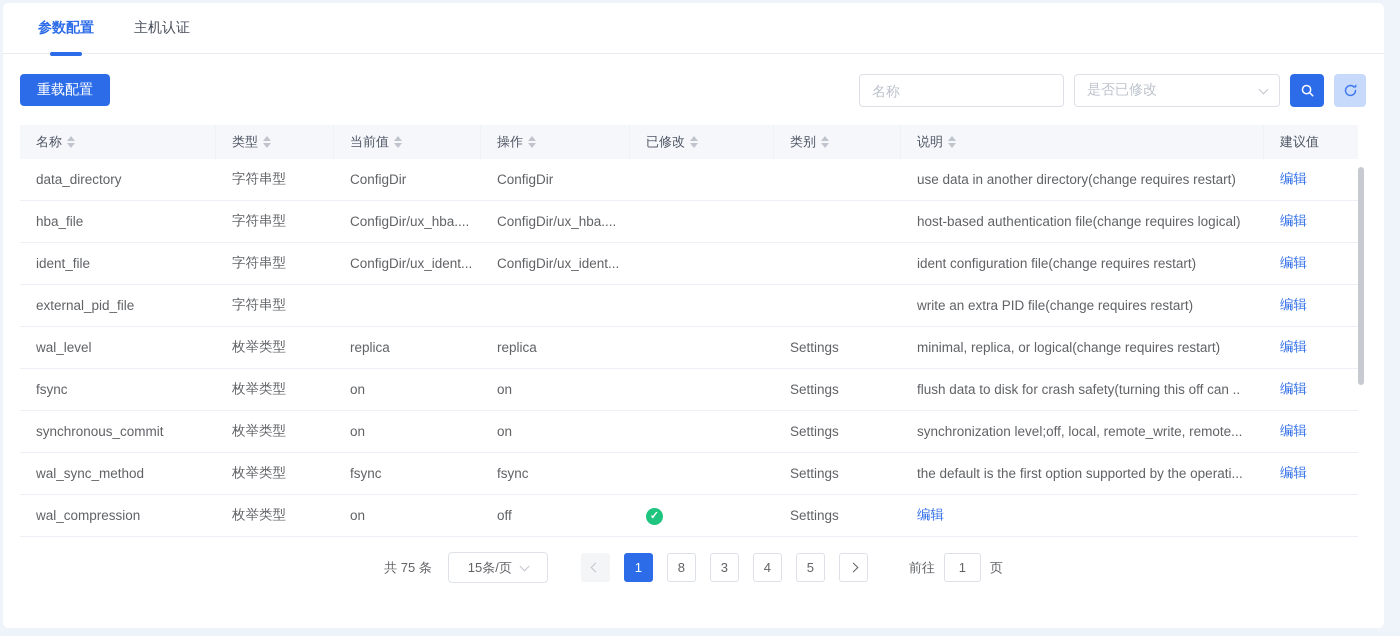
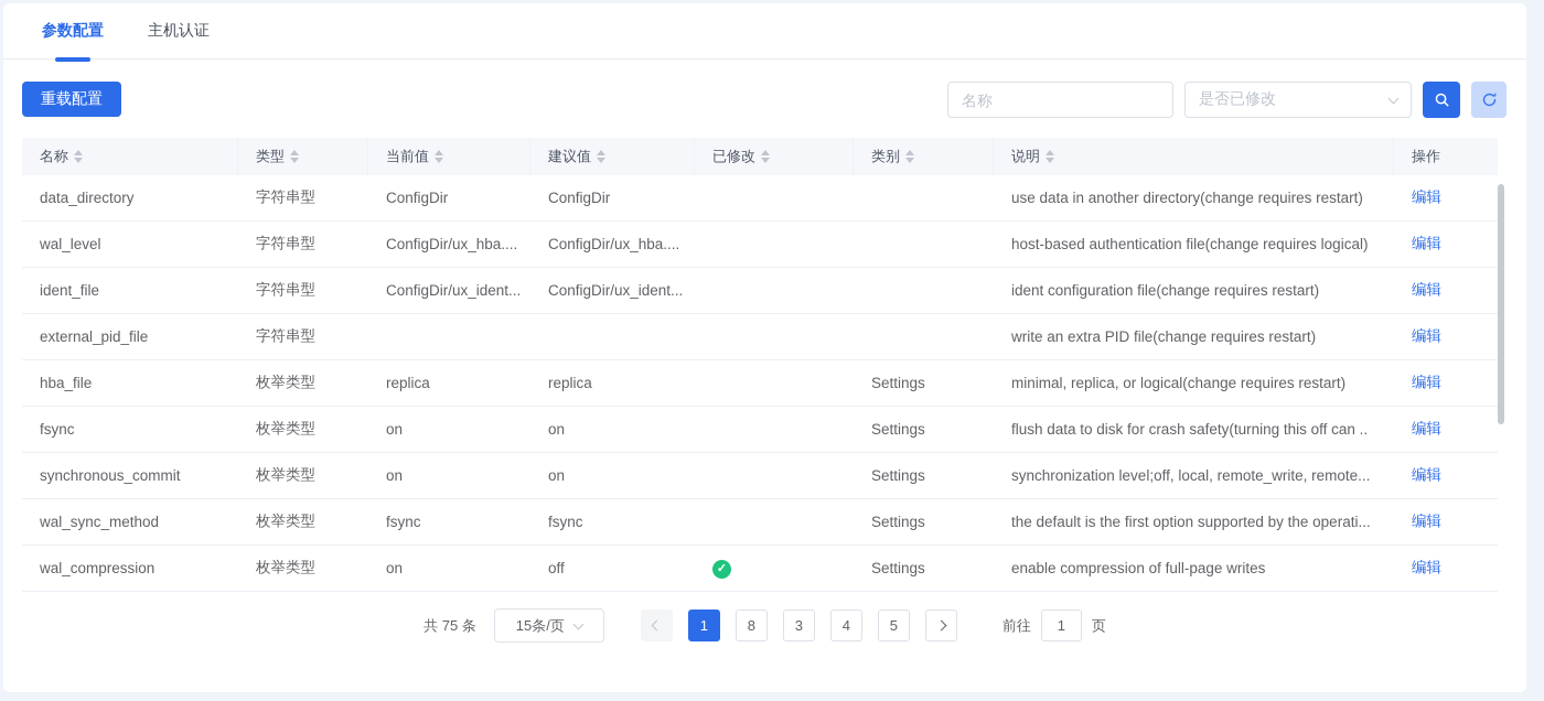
  参数配置
  主机认证
  重载配置
  名称
  是否已修改
  名称
  类型
  当前值
- 操作
+ 建议值
  已修改
  类别
  说明
- 建议值
+ 操作
  data_directory
  字符串型
  ConfigDir
  ConfigDir
  use data in another directory(change requires restart)
  编辑
- hba_file
+ wal_level
  字符串型
  ConfigDir/ux_hba....
  ConfigDir/ux_hba....
  host-based authentication file(change requires logical)
  编辑
  ident_file
  字符串型
  ConfigDir/ux_ident...
  ConfigDir/ux_ident...
  ident configuration file(change requires restart)
  编辑
  external_pid_file
  字符串型
  write an extra PID file(change requires restart)
  编辑
- wal_level
+ hba_file
  枚举类型
  replica
  replica
  Settings
  minimal, replica, or logical(change requires restart)
  编辑
  fsync
  枚举类型
  on
  on
  Settings
  flush data to disk for crash safety(turning this off can ..
  编辑
  synchronous_commit
  枚举类型
  on
  on
  Settings
  synchronization level;off, local, remote_write, remote...
  编辑
  wal_sync_method
  枚举类型
  fsync
  fsync
  Settings
  the default is the first option supported by the operati...
  编辑
  wal_compression
  枚举类型
  on
  off
  ✓
  Settings
+ enable compression of full-page writes
  编辑
  共 75 条
  15条/页
  1
  8
  3
  4
  5
  前往
  1
  页
